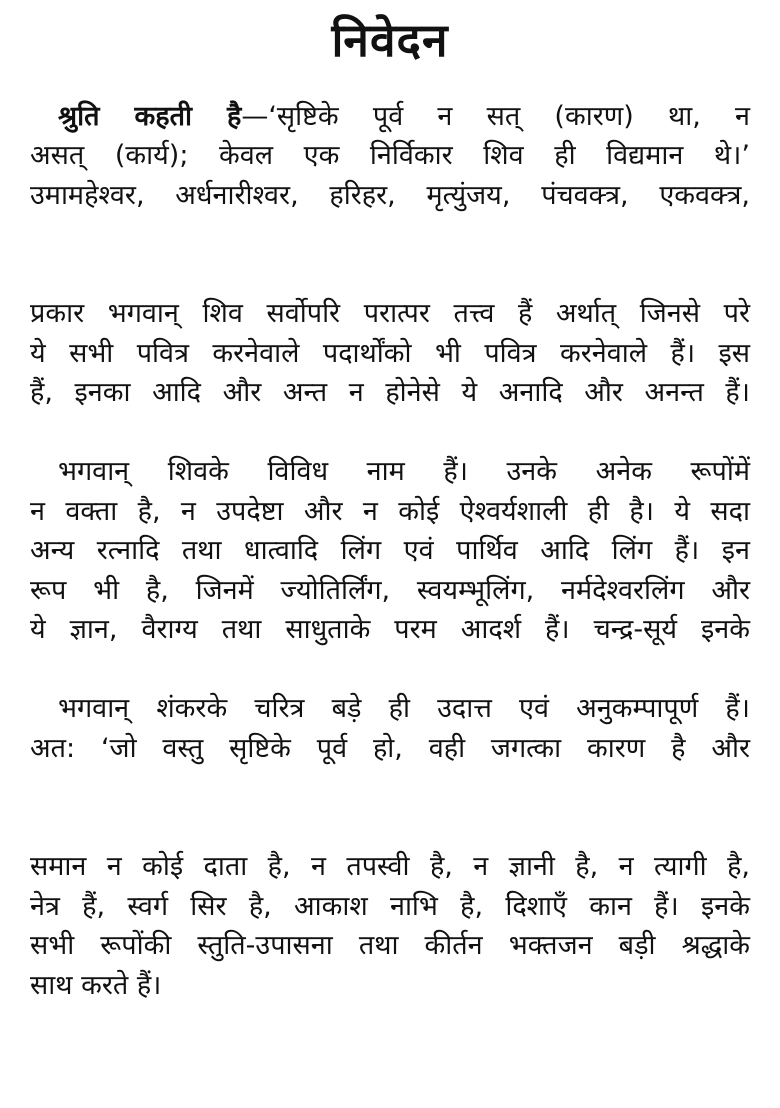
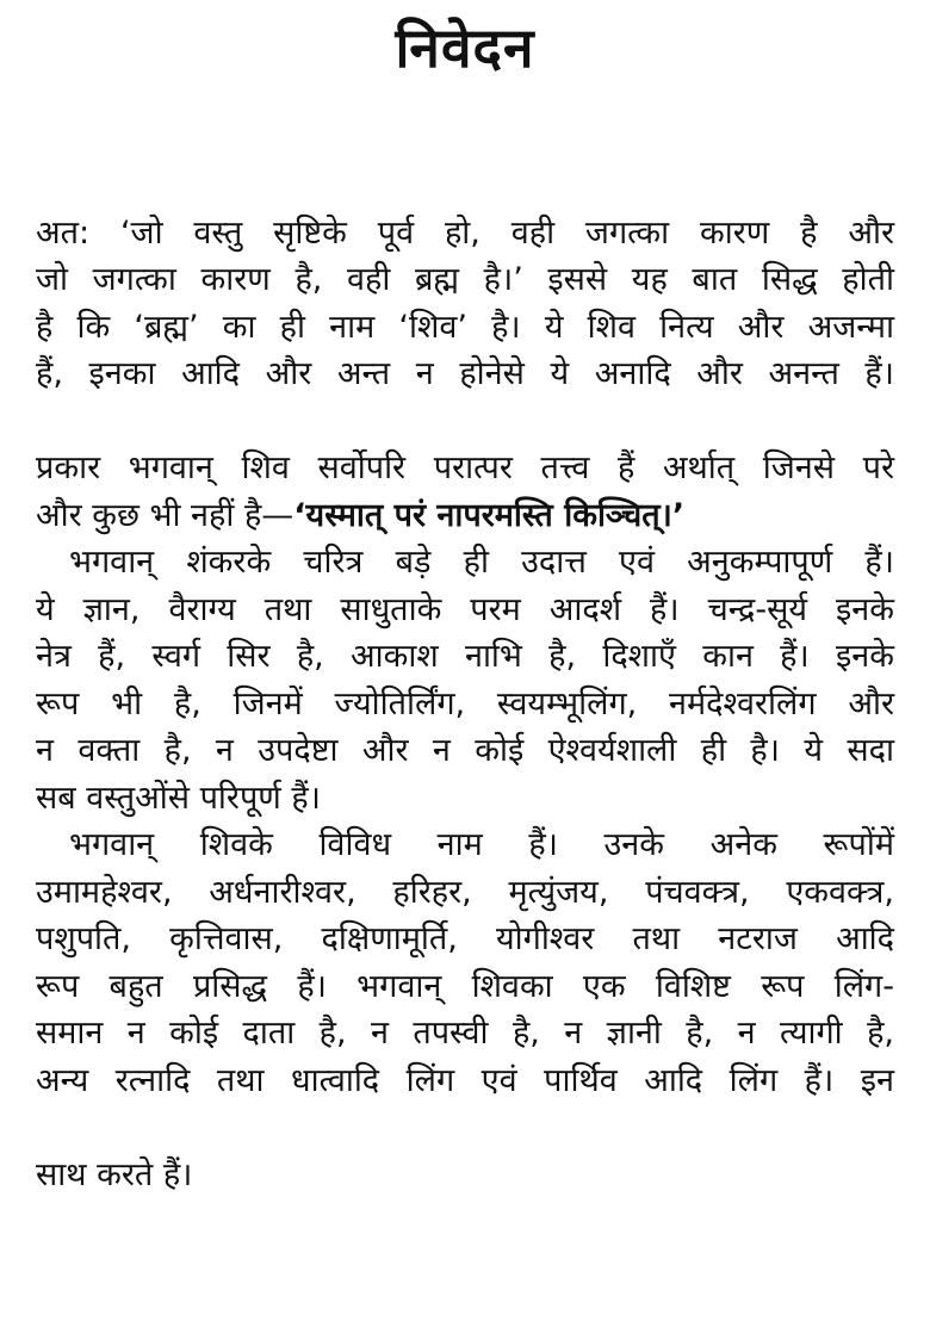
  निवेदन
- श्रुति कहती है—‘सृष्टिके पूर्व न सत् (कारण) था, न
- असत् (कार्य); केवल एक निर्विकार शिव ही विद्यमान थे।’
- उमामहेश्वर, अर्धनारीश्वर, हरिहर, मृत्युंजय, पंचवक्त्र, एकवक्त्र,
+ अत: ‘जो वस्तु सृष्टिके पूर्व हो, वही जगत्का कारण है और
+ जो जगत्का कारण है, वही ब्रह्म है।’ इससे यह बात सिद्ध होती
+ है कि ‘ब्रह्म’ का ही नाम ‘शिव’ है। ये शिव नित्य और अजन्मा
- प्रकार भगवान् शिव सर्वोपरि परात्पर तत्त्व हैं अर्थात् जिनसे परे
+ हैं, इनका आदि और अन्त न होनेसे ये अनादि और अनन्त हैं।
- ये सभी पवित्र करनेवाले पदार्थोंको भी पवित्र करनेवाले हैं। इस
- हैं, इनका आदि और अन्त न होनेसे ये अनादि और अनन्त हैं।
+ प्रकार भगवान् शिव सर्वोपरि परात्पर तत्त्व हैं अर्थात् जिनसे परे
+ और कुछ भी नहीं है—‘यस्मात् परं नापरमस्ति किञ्चित्।’
- भगवान् शिवके विविध नाम हैं। उनके अनेक रूपोंमें
+ भगवान् शंकरके चरित्र बड़े ही उदात्त एवं अनुकम्पापूर्ण हैं।
- न वक्ता है, न उपदेष्टा और न कोई ऐश्वर्यशाली ही है। ये सदा
+ ये ज्ञान, वैराग्य तथा साधुताके परम आदर्श हैं। चन्द्र-सूर्य इनके
- अन्य रत्नादि तथा धात्वादि लिंग एवं पार्थिव आदि लिंग हैं। इन
+ नेत्र हैं, स्वर्ग सिर है, आकाश नाभि है, दिशाएँ कान हैं। इनके
  रूप भी है, जिनमें ज्योतिर्लिंग, स्वयम्भूलिंग, नर्मदेश्वरलिंग और
- ये ज्ञान, वैराग्य तथा साधुताके परम आदर्श हैं। चन्द्र-सूर्य इनके
+ न वक्ता है, न उपदेष्टा और न कोई ऐश्वर्यशाली ही है। ये सदा
+ सब वस्तुओंसे परिपूर्ण हैं।
- भगवान् शंकरके चरित्र बड़े ही उदात्त एवं अनुकम्पापूर्ण हैं।
+ भगवान् शिवके विविध नाम हैं। उनके अनेक रूपोंमें
- अत: ‘जो वस्तु सृष्टिके पूर्व हो, वही जगत्का कारण है और
+ उमामहेश्वर, अर्धनारीश्वर, हरिहर, मृत्युंजय, पंचवक्त्र, एकवक्त्र,
+ पशुपति, कृत्तिवास, दक्षिणामूर्ति, योगीश्वर तथा नटराज आदि
+ रूप बहुत प्रसिद्ध हैं। भगवान् शिवका एक विशिष्ट रूप लिंग-
  समान न कोई दाता है, न तपस्वी है, न ज्ञानी है, न त्यागी है,
- नेत्र हैं, स्वर्ग सिर है, आकाश नाभि है, दिशाएँ कान हैं। इनके
+ अन्य रत्नादि तथा धात्वादि लिंग एवं पार्थिव आदि लिंग हैं। इन
- सभी रूपोंकी स्तुति-उपासना तथा कीर्तन भक्तजन बड़ी श्रद्धाके
  साथ करते हैं।
